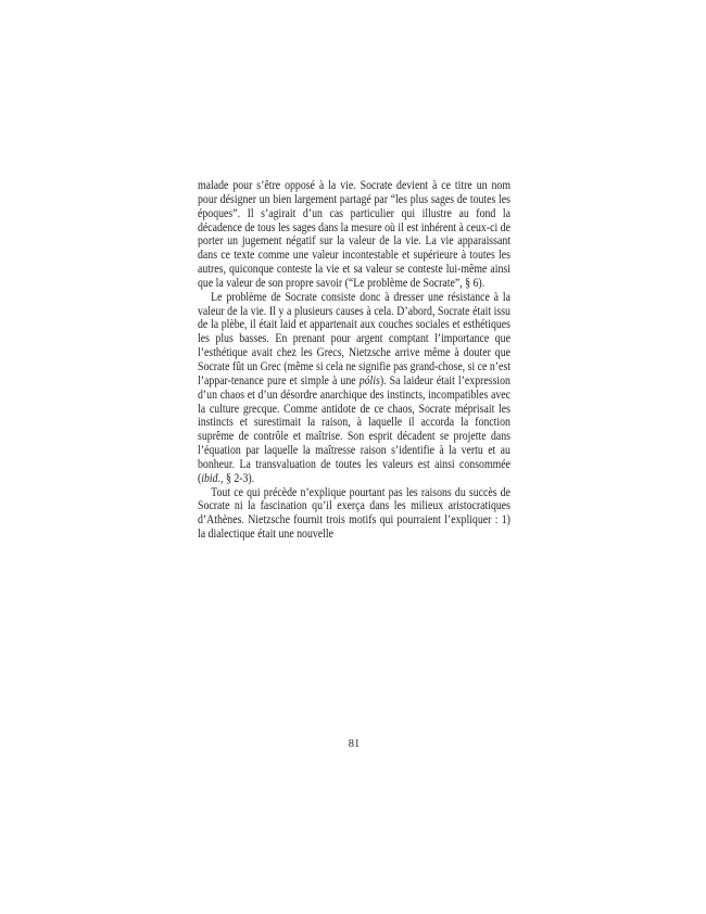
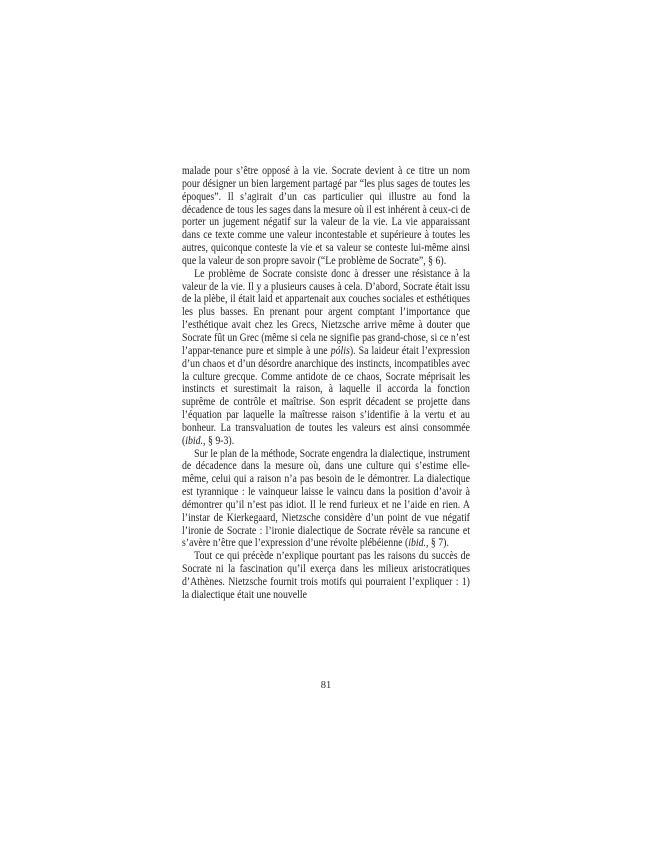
  malade pour s’être opposé à la vie. Socrate devient à ce titre un nom pour désigner un bien largement partagé par “les plus sages de toutes les époques”. Il s’agirait d’un cas particulier qui illustre au fond la décadence de tous les sages dans la mesure où il est inhérent à ceux-ci de porter un jugement négatif sur la valeur de la vie. La vie apparaissant dans ce texte comme une valeur incontestable et supérieure à toutes les autres, quiconque conteste la vie et sa valeur se conteste lui-même ainsi que la valeur de son propre savoir (“Le problème de Socrate”, § 6).
- Le problème de Socrate consiste donc à dresser une résistance à la valeur de la vie. Il y a plusieurs causes à cela. D’abord, Socrate était issu de la plèbe, il était laid et appartenait aux couches sociales et esthétiques les plus basses. En prenant pour argent comptant l’importance que l’esthétique avait chez les Grecs, Nietzsche arrive même à douter que Socrate fût un Grec (même si cela ne signifie pas grand-chose, si ce n’est l’appar-tenance pure et simple à une pólis). Sa laideur était l’expression d’un chaos et d’un désordre anarchique des instincts, incompatibles avec la culture grecque. Comme antidote de ce chaos, Socrate méprisait les instincts et surestimait la raison, à laquelle il accorda la fonction suprême de contrôle et maîtrise. Son esprit décadent se projette dans l’équation par laquelle la maîtresse raison s’identifie à la vertu et au bonheur. La transvaluation de toutes les valeurs est ainsi consommée (ibid., § 2-3).
+ Le problème de Socrate consiste donc à dresser une résistance à la valeur de la vie. Il y a plusieurs causes à cela. D’abord, Socrate était issu de la plèbe, il était laid et appartenait aux couches sociales et esthétiques les plus basses. En prenant pour argent comptant l’importance que l’esthétique avait chez les Grecs, Nietzsche arrive même à douter que Socrate fût un Grec (même si cela ne signifie pas grand-chose, si ce n’est l’appar-tenance pure et simple à une pólis). Sa laideur était l’expression d’un chaos et d’un désordre anarchique des instincts, incompatibles avec la culture grecque. Comme antidote de ce chaos, Socrate méprisait les instincts et surestimait la raison, à laquelle il accorda la fonction suprême de contrôle et maîtrise. Son esprit décadent se projette dans l’équation par laquelle la maîtresse raison s’identifie à la vertu et au bonheur. La transvaluation de toutes les valeurs est ainsi consommée (ibid., § 9-3).
+ Sur le plan de la méthode, Socrate engendra la dialectique, instrument de décadence dans la mesure où, dans une culture qui s’estime elle-même, celui qui a raison n’a pas besoin de le démontrer. La dialectique est tyrannique : le vainqueur laisse le vaincu dans la position d’avoir à démontrer qu’il n’est pas idiot. Il le rend furieux et ne l’aide en rien. A l’instar de Kierkegaard, Nietzsche considère d’un point de vue négatif l’ironie de Socrate : l’ironie dialectique de Socrate révèle sa rancune et s’avère n’être que l’expression d’une révolte plébéienne (ibid., § 7).
  Tout ce qui précède n’explique pourtant pas les raisons du succès de Socrate ni la fascination qu’il exerça dans les milieux aristocratiques d’Athènes. Nietzsche fournit trois motifs qui pourraient l’expliquer : 1) la dialectique était une nouvelle
  81
